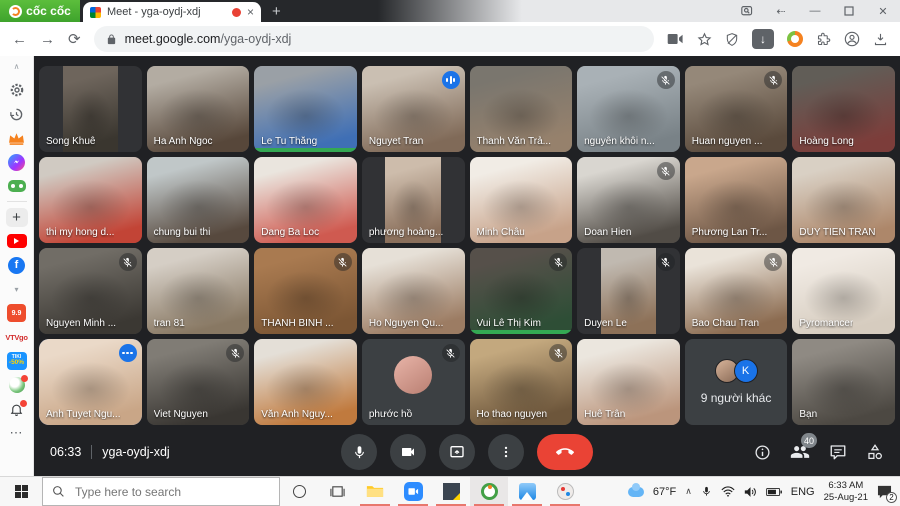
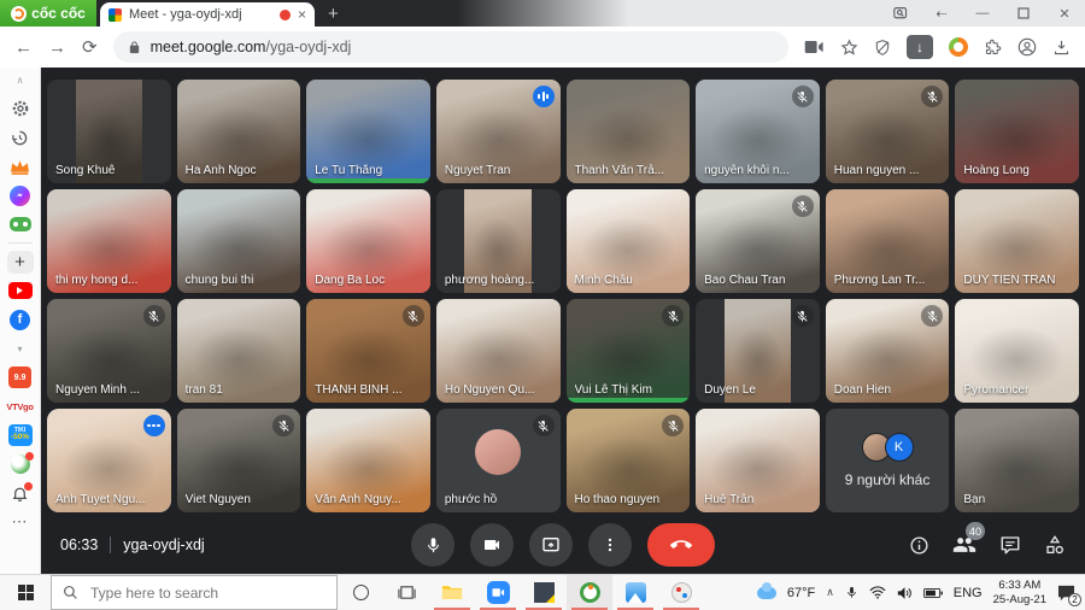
  cốc cốc
  Meet - yga-oydj-xdj
  ×
  +
  ⇠
  —
  ✕
  ←
  →
  ⟳
  meet.google.com/yga-oydj-xdj
  ↓
  ∧
  +
  f
  ▾
  VTVgo
  ⋯
  Song Khuê
  Ha Anh Ngoc
  Le Tu Thắng
  Nguyet Tran
  Thanh Văn Trả...
  nguyên khôi n...
  Huan nguyen ...
  Hoàng Long
  thi my hong d...
  chung bui thi
  Dang Ba Loc
  phương hoàng...
  Minh Châu
- Doan Hien
+ Bao Chau Tran
  Phương Lan Tr...
  DUY TIEN TRAN
  Nguyen Minh ...
  tran 81
  THANH BINH ...
  Ho Nguyen Qu...
  Vui Lê Thị Kim
  Duyen Le
- Bao Chau Tran
+ Doan Hien
  Pyromancer
  Anh Tuyet Ngu...
  Viet Nguyen
  Văn Anh Nguy...
  phước hồ
  Ho thao nguyen
  Huê Trân
  K
  9 người khác
  Bạn
  06:33
  yga-oydj-xdj
  40
  Type here to search
  67°F
  ∧
  ENG
  6:33 AM
  25-Aug-21
  2
